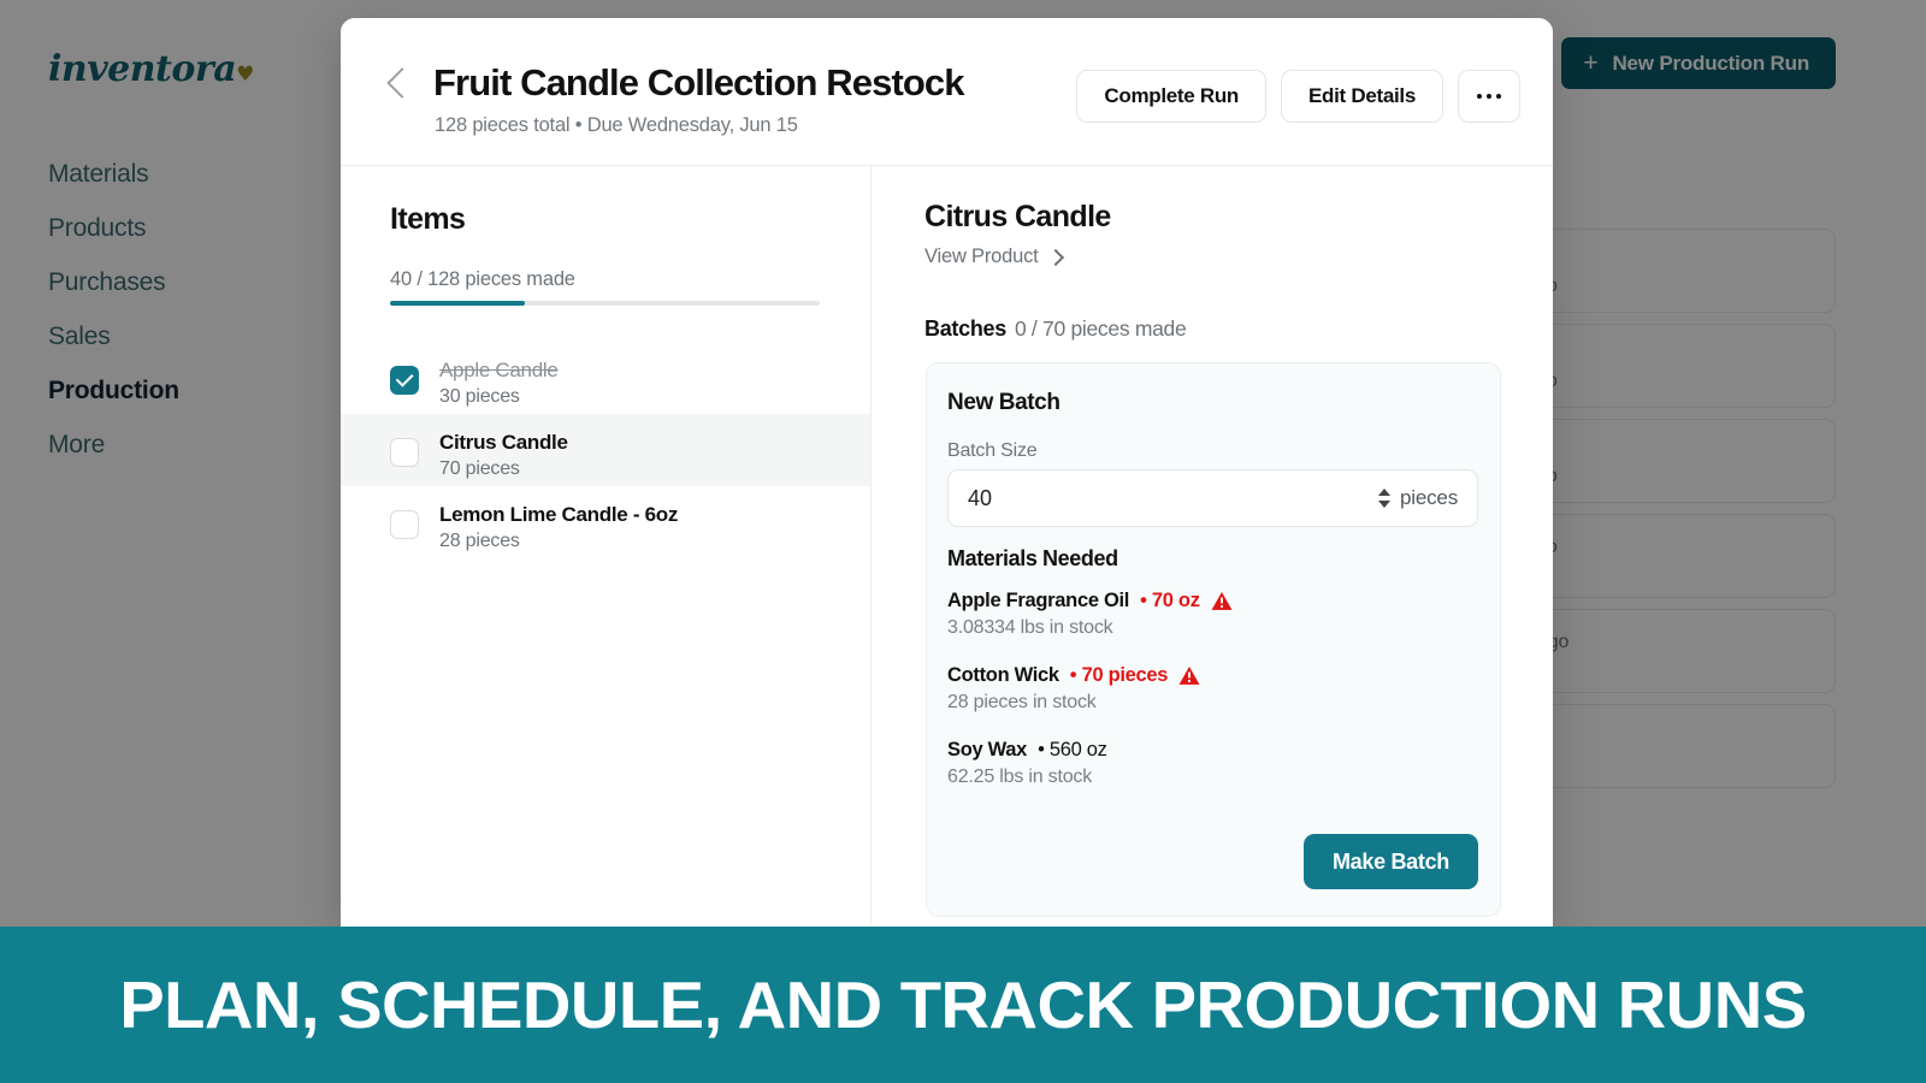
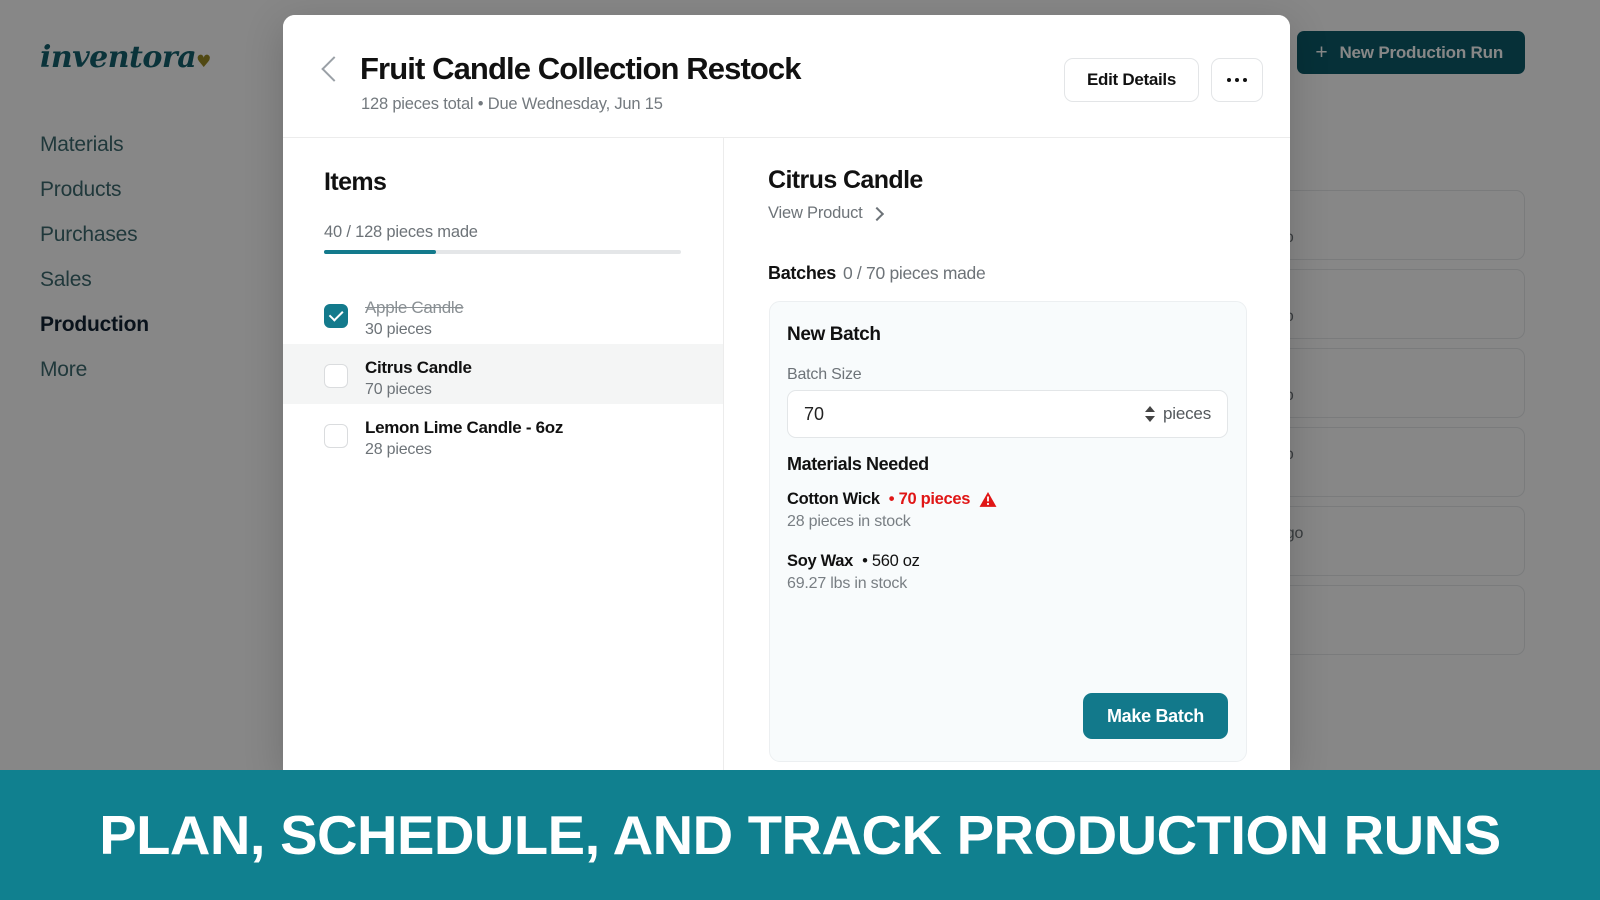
  inventora♥
  Materials
  Products
  Purchases
  Sales
  Production
  More
  +
  New Production Run
  Fruit Candle Collection Restock
  128 pieces total • Due Wednesday, Jun 15
- Complete Run
  Edit Details
  Items
  40 / 128 pieces made
  Apple Candle
  30 pieces
  Citrus Candle
  70 pieces
  Lemon Lime Candle - 6oz
  28 pieces
  Citrus Candle
  View Product
  Batches 0 / 70 pieces made
  New Batch
  Batch Size
- 40
+ 70
  pieces
  Materials Needed
- Apple Fragrance Oil
- • 70 oz
- 3.08334 lbs in stock
  Cotton Wick
  • 70 pieces
  28 pieces in stock
  Soy Wax
  • 560 oz
- 62.25 lbs in stock
+ 69.27 lbs in stock
  Make Batch
  PLAN, SCHEDULE, AND TRACK PRODUCTION RUNS
